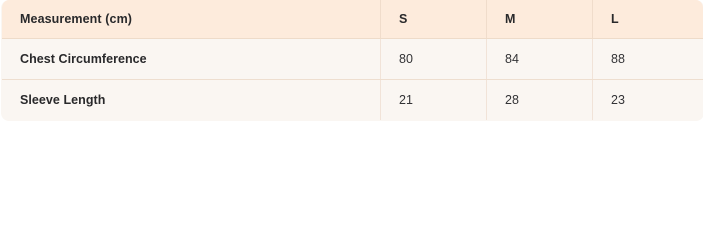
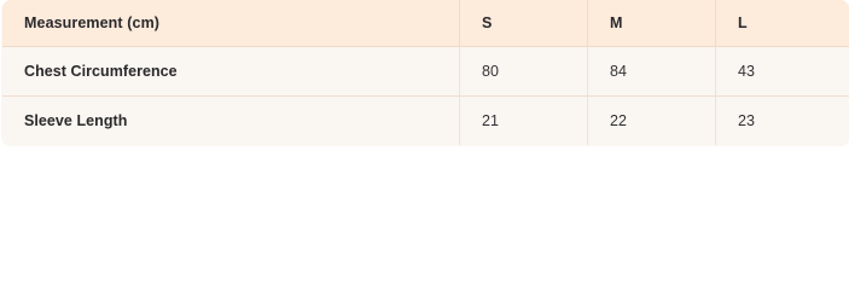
  Measurement (cm)	S	M	L
- Chest Circumference	80	84	88
+ Chest Circumference	80	84	43
- Sleeve Length	21	28	23
+ Sleeve Length	21	22	23
